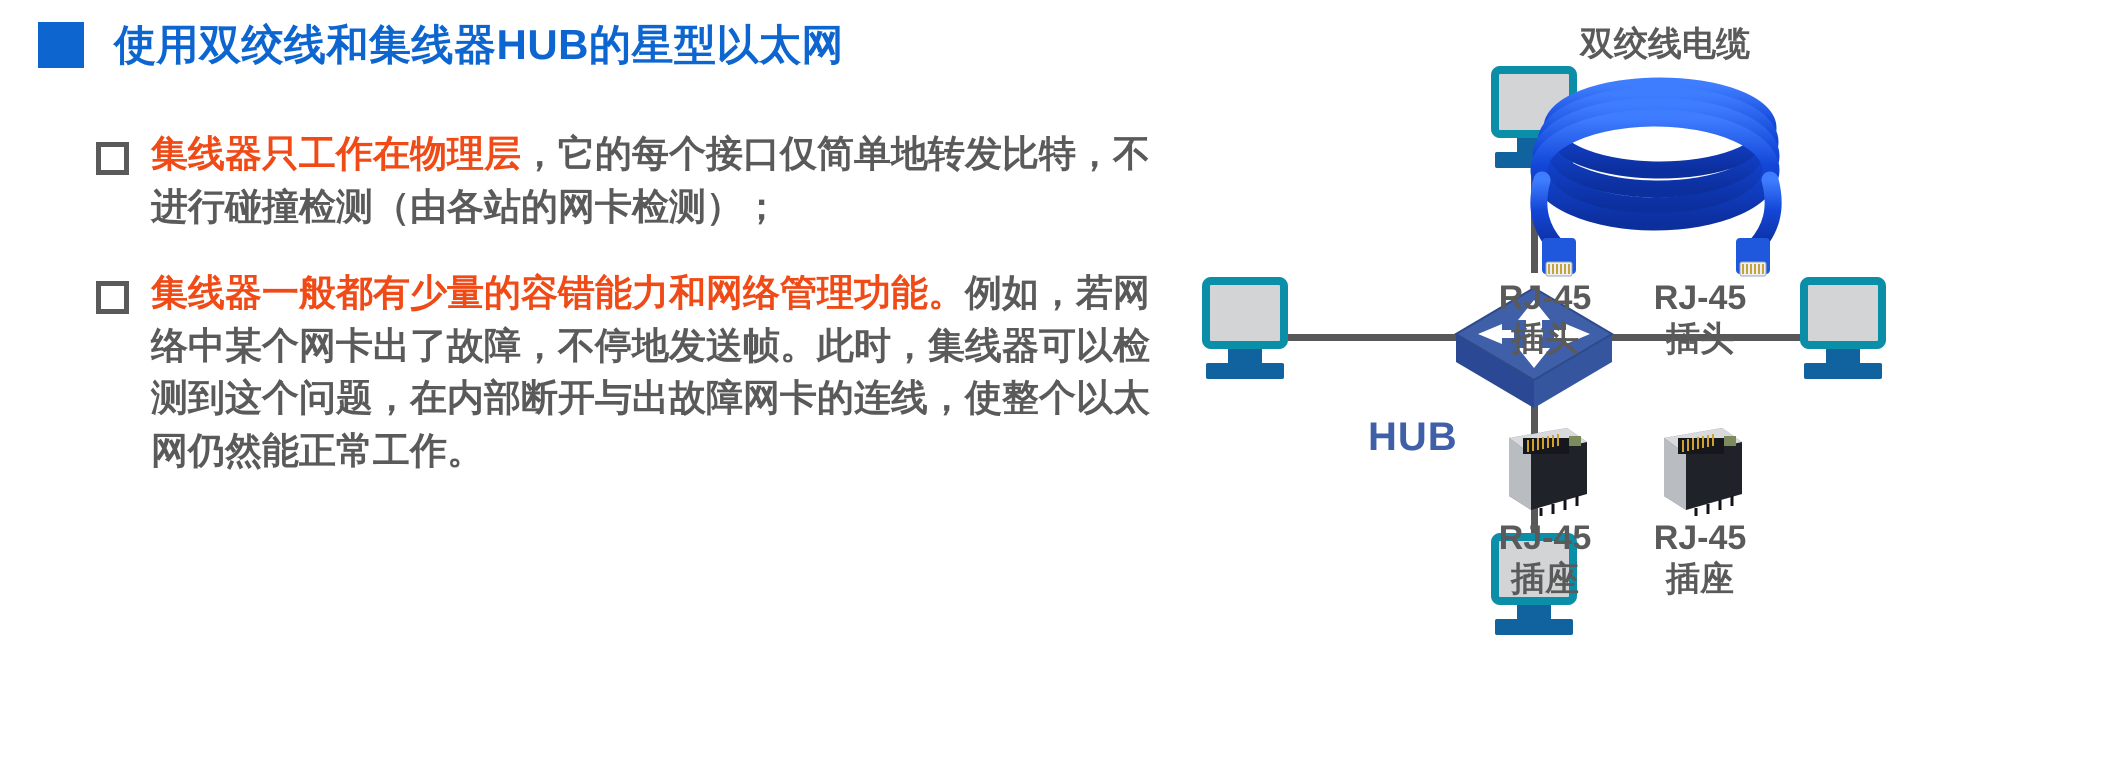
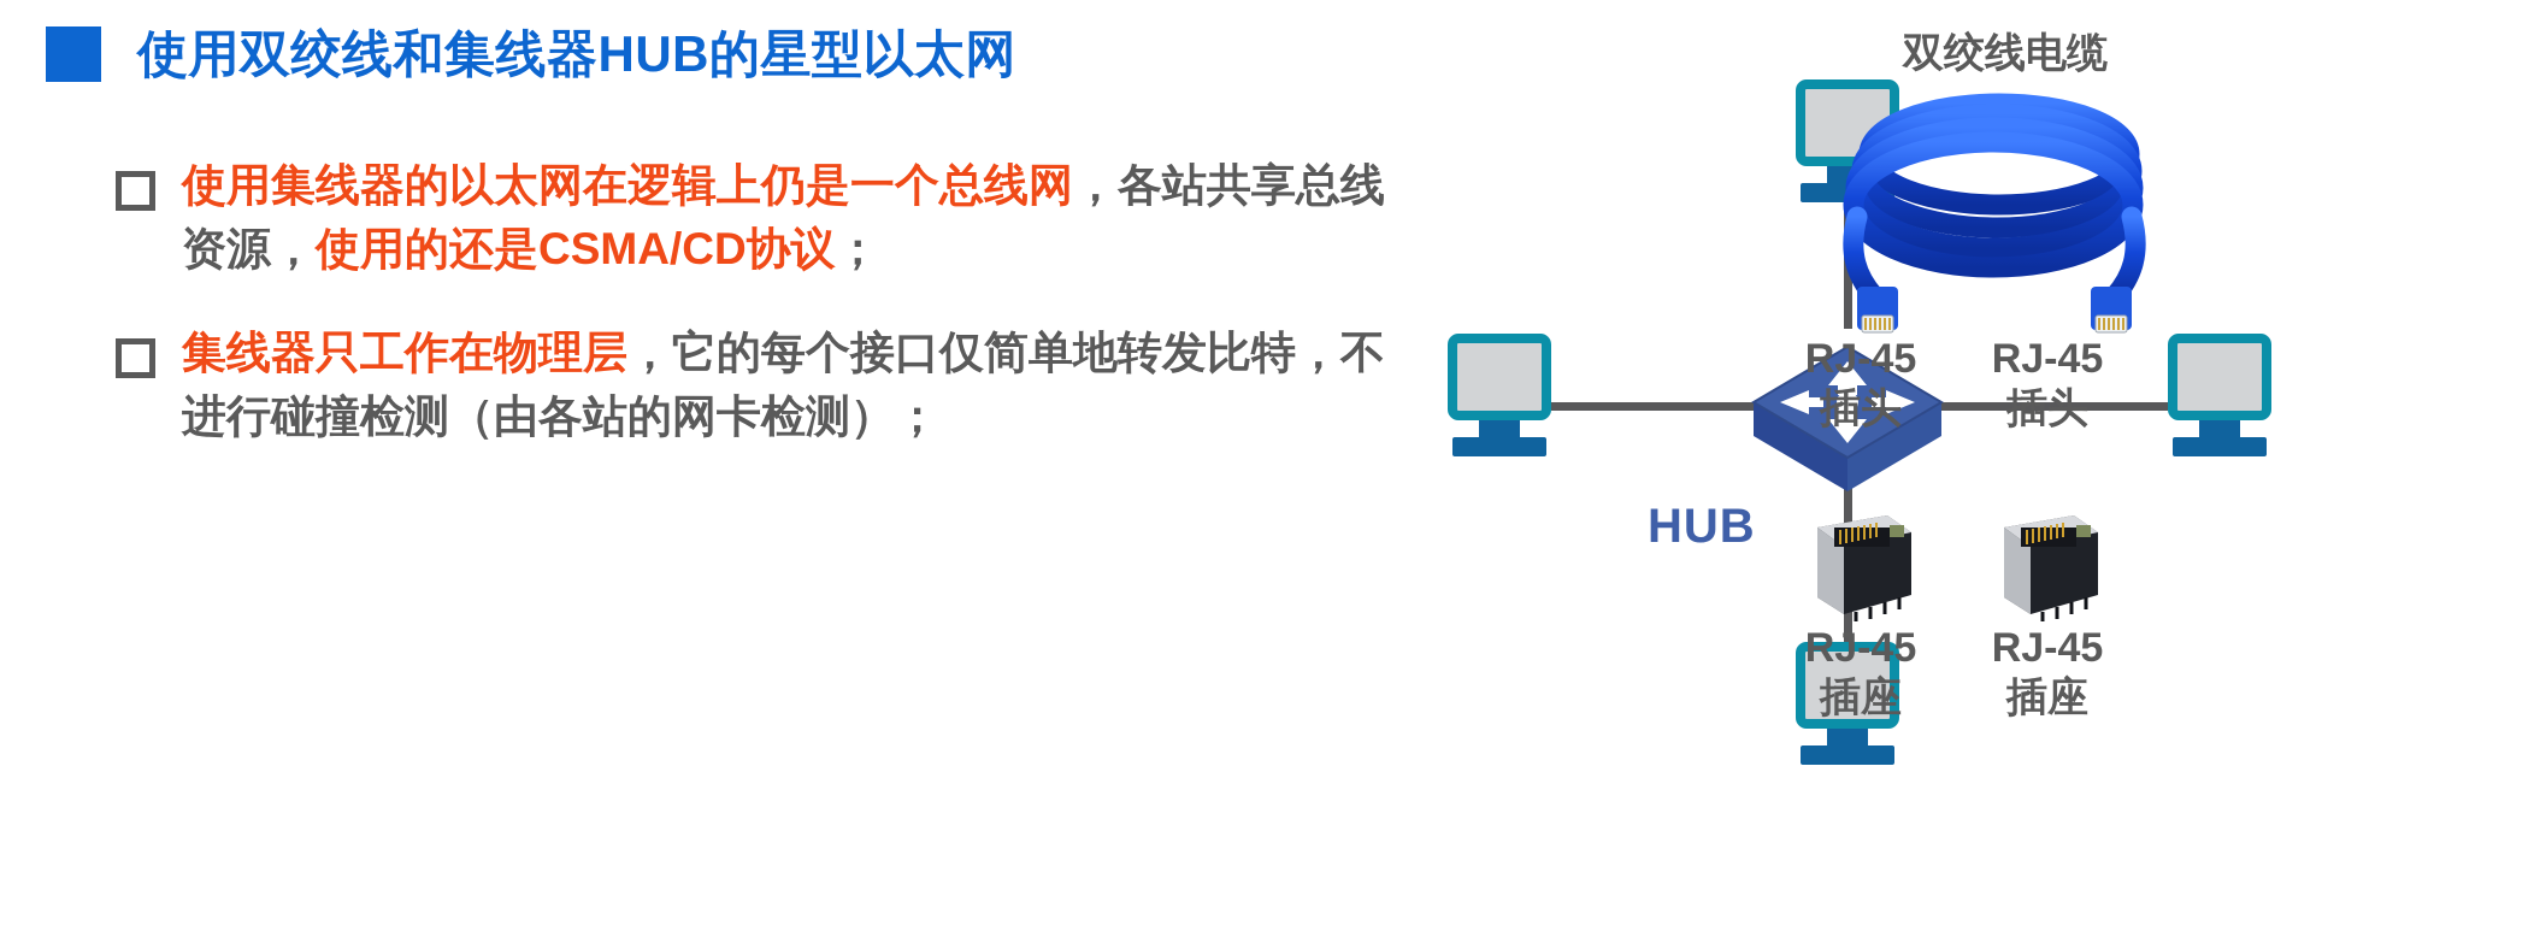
  使用双绞线和集线器HUB的星型以太网
+ 使用集线器的以太网在逻辑上仍是一个总线网，各站共享总线资源，使用的还是CSMA/CD协议；
  集线器只工作在物理层，它的每个接口仅简单地转发比特，不进行碰撞检测（由各站的网卡检测）；
- 集线器一般都有少量的容错能力和网络管理功能。例如，若网络中某个网卡出了故障，不停地发送帧。此时，集线器可以检测到这个问题，在内部断开与出故障网卡的连线，使整个以太网仍然能正常工作。
  HUB
  双绞线电缆
  RJ-45
  插头
  RJ-45
  插头
  RJ-45
  插座
  RJ-45
  插座
